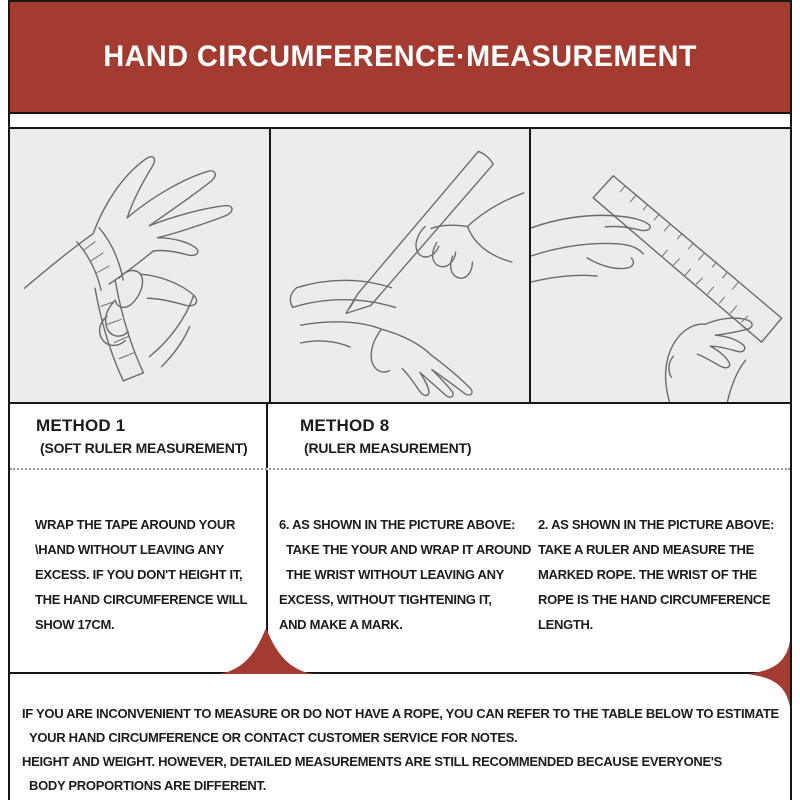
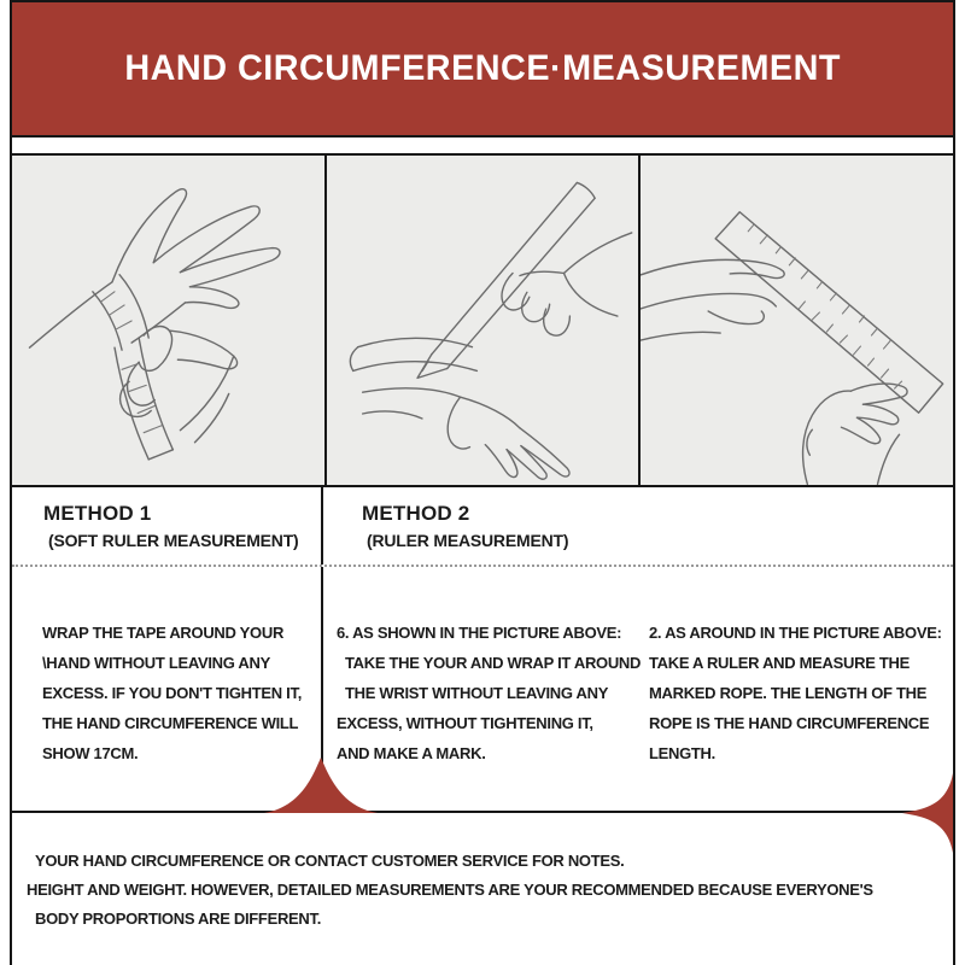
  HAND CIRCUMFERENCE·MEASUREMENT
  METHOD 1
  (SOFT RULER MEASUREMENT)
- METHOD 8
+ METHOD 2
  (RULER MEASUREMENT)
  WRAP THE TAPE AROUND YOUR
  \HAND WITHOUT LEAVING ANY
- EXCESS. IF YOU DON'T HEIGHT IT,
+ EXCESS. IF YOU DON'T TIGHTEN IT,
  THE HAND CIRCUMFERENCE WILL
  SHOW 17CM.
  6. AS SHOWN IN THE PICTURE ABOVE:
  TAKE THE YOUR AND WRAP IT AROUND
  THE WRIST WITHOUT LEAVING ANY
  EXCESS, WITHOUT TIGHTENING IT,
  AND MAKE A MARK.
- 2. AS SHOWN IN THE PICTURE ABOVE:
+ 2. AS AROUND IN THE PICTURE ABOVE:
  TAKE A RULER AND MEASURE THE
- MARKED ROPE. THE WRIST OF THE
+ MARKED ROPE. THE LENGTH OF THE
  ROPE IS THE HAND CIRCUMFERENCE
  LENGTH.
- IF YOU ARE INCONVENIENT TO MEASURE OR DO NOT HAVE A ROPE, YOU CAN REFER TO THE TABLE BELOW TO ESTIMATE
  YOUR HAND CIRCUMFERENCE OR CONTACT CUSTOMER SERVICE FOR NOTES.
- HEIGHT AND WEIGHT. HOWEVER, DETAILED MEASUREMENTS ARE STILL RECOMMENDED BECAUSE EVERYONE'S
+ HEIGHT AND WEIGHT. HOWEVER, DETAILED MEASUREMENTS ARE YOUR RECOMMENDED BECAUSE EVERYONE'S
  BODY PROPORTIONS ARE DIFFERENT.
